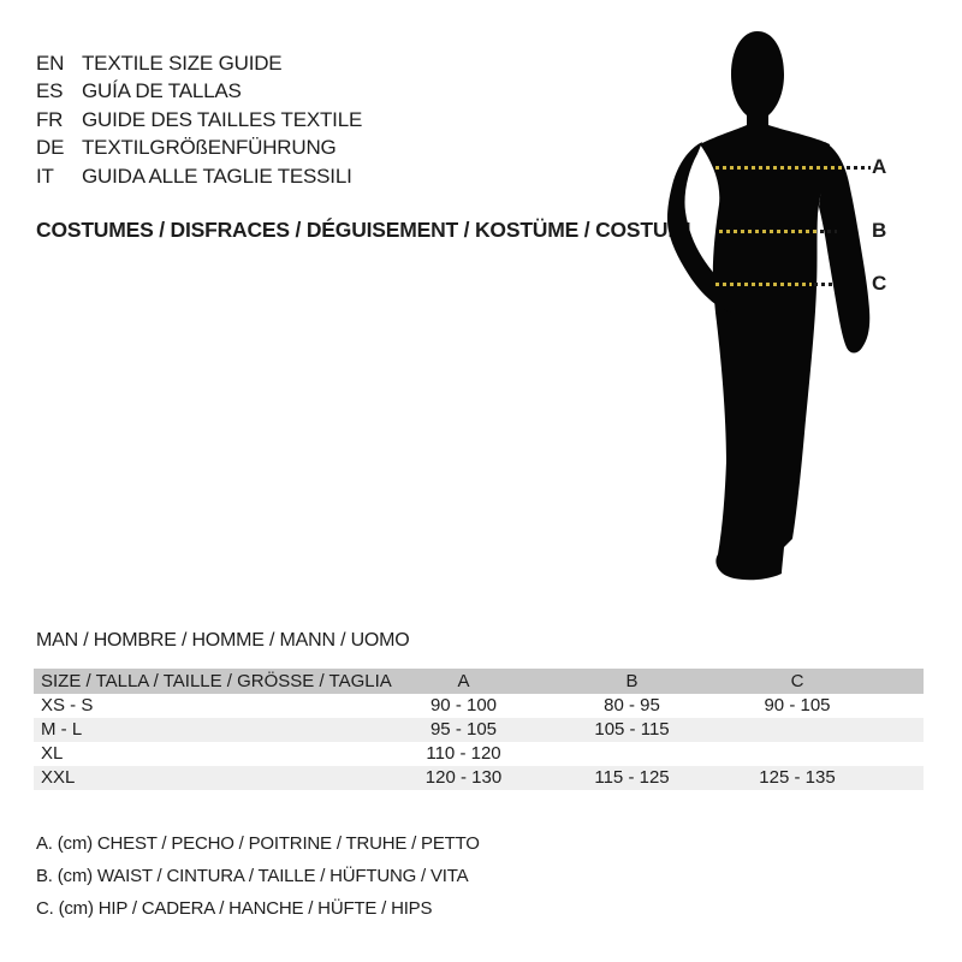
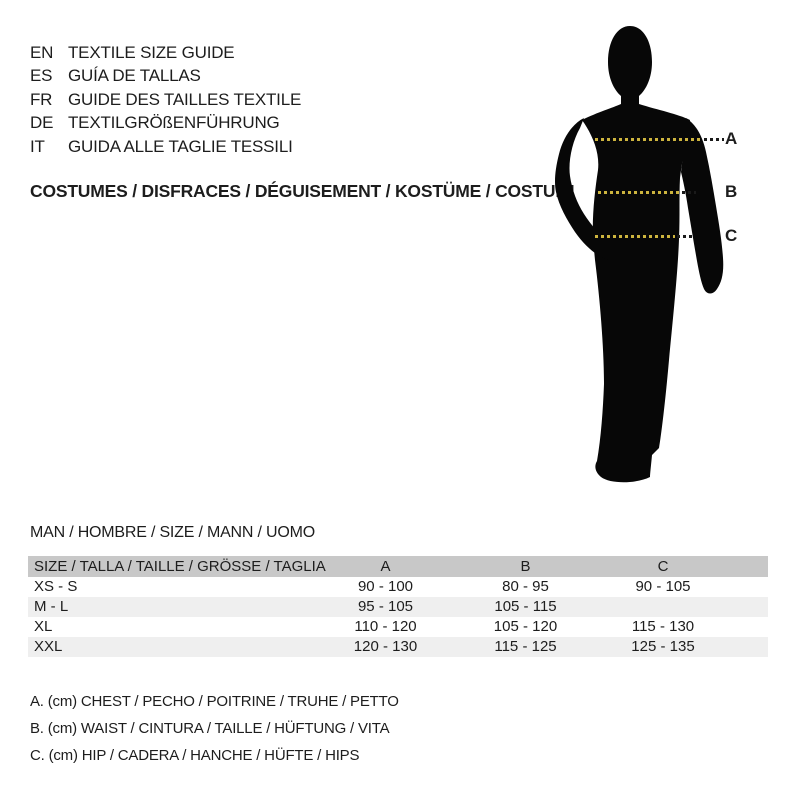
  EN
  TEXTILE SIZE GUIDE
  ES
  GUÍA DE TALLAS
  FR
  GUIDE DES TAILLES TEXTILE
  DE
  TEXTILGRÖßENFÜHRUNG
  IT
  GUIDA ALLE TAGLIE TESSILI
  COSTUMES / DISFRACES / DÉGUISEMENT / KOSTÜME / COSTU
  A
  B
  C
- MAN / HOMBRE / HOMME / MANN / UOMO
+ MAN / HOMBRE / SIZE / MANN / UOMO
  SIZE / TALLA / TAILLE / GRÖSSE / TAGLI
  A
  B
  C
  XS - S
  90 - 100
  80 - 95
  90 - 105
  M - L
  95 - 105
  105 - 115
  XL
  110 - 120
+ 105 - 120
+ 115 - 130
  XXL
  120 - 130
  115 - 125
  125 - 135
  A. (cm) CHEST / PECHO / POITRINE / TRUHE / PETTO
  B. (cm) WAIST / CINTURA / TAILLE / HÜFTUNG / VITA
  C. (cm) HIP / CADERA / HANCHE / HÜFTE / HIPS
